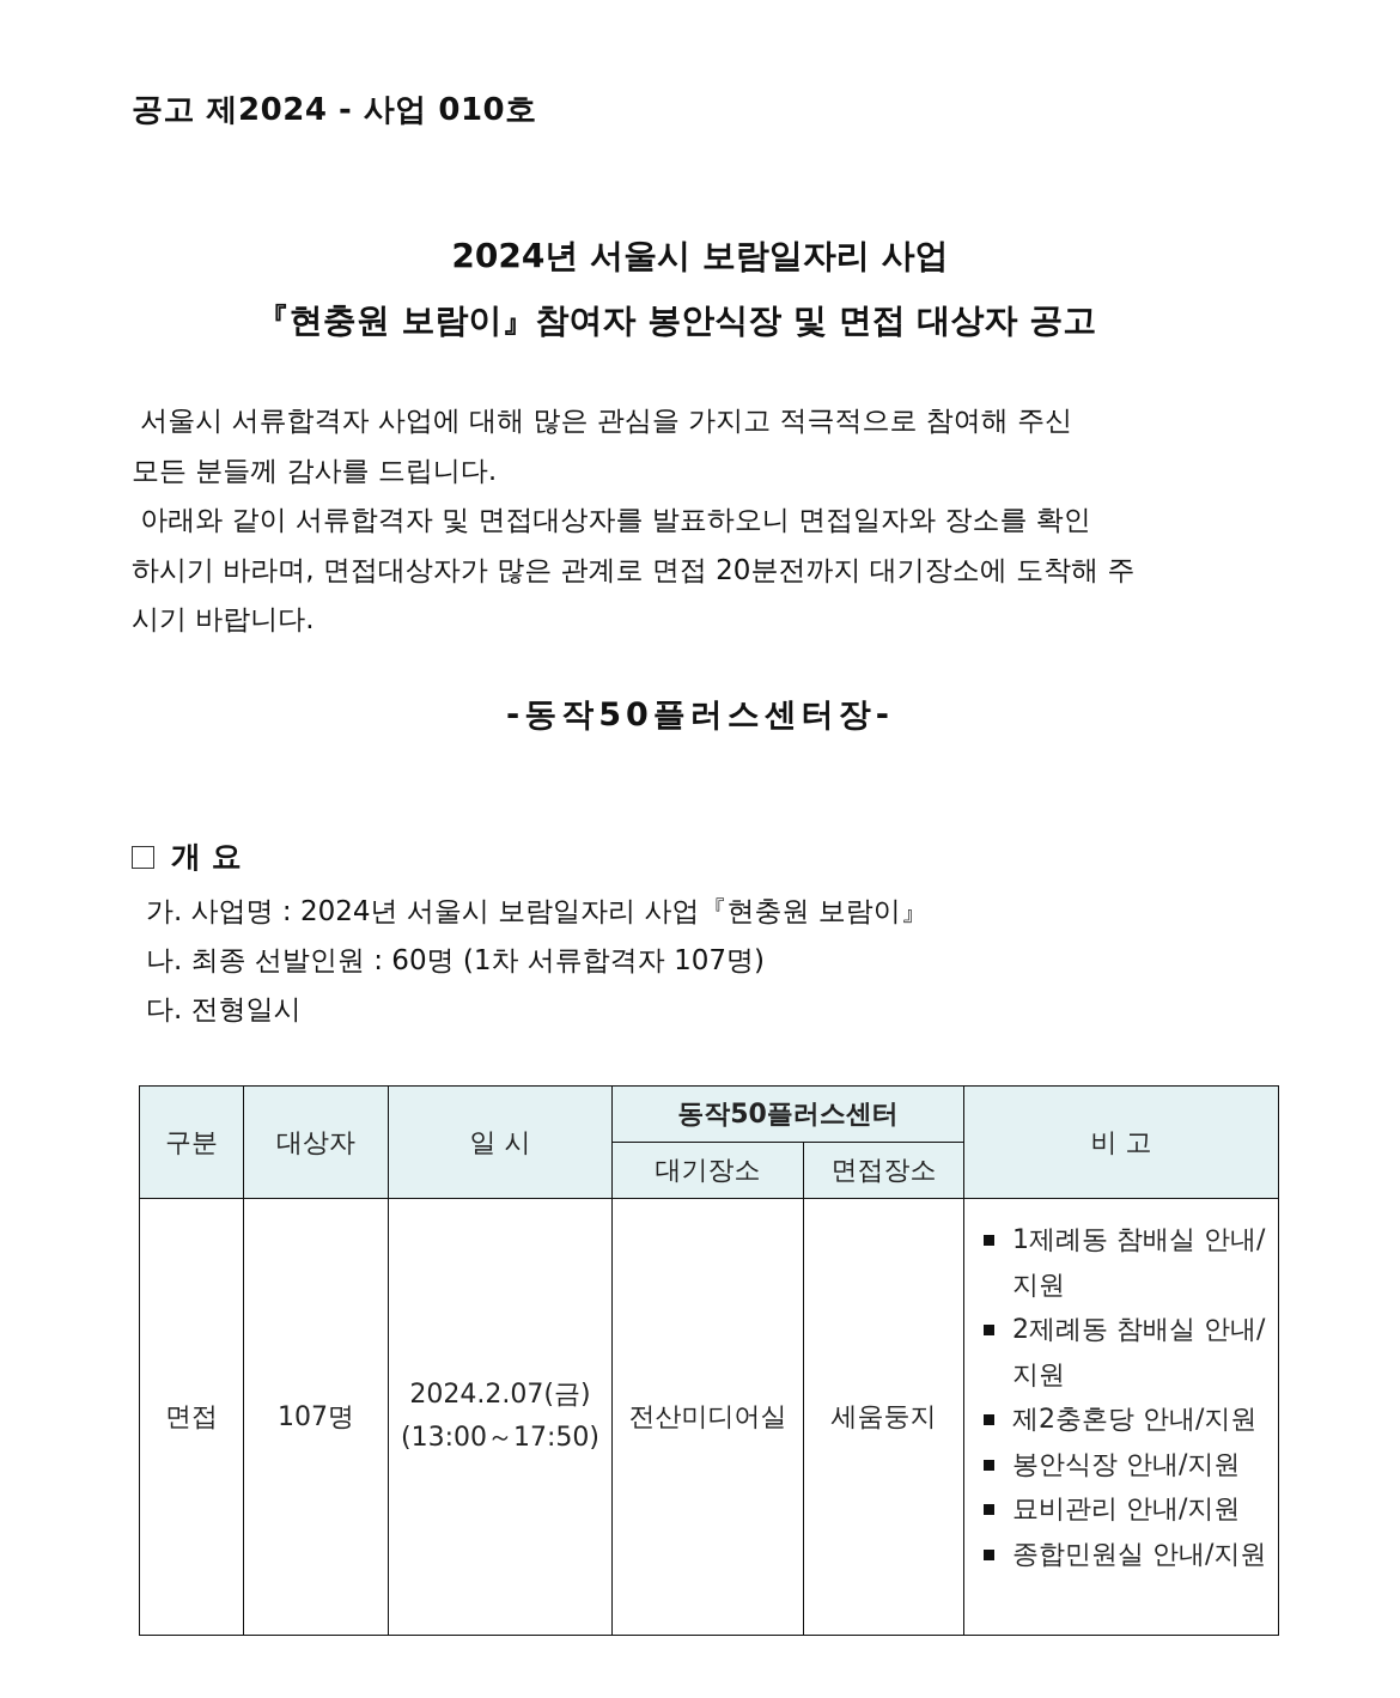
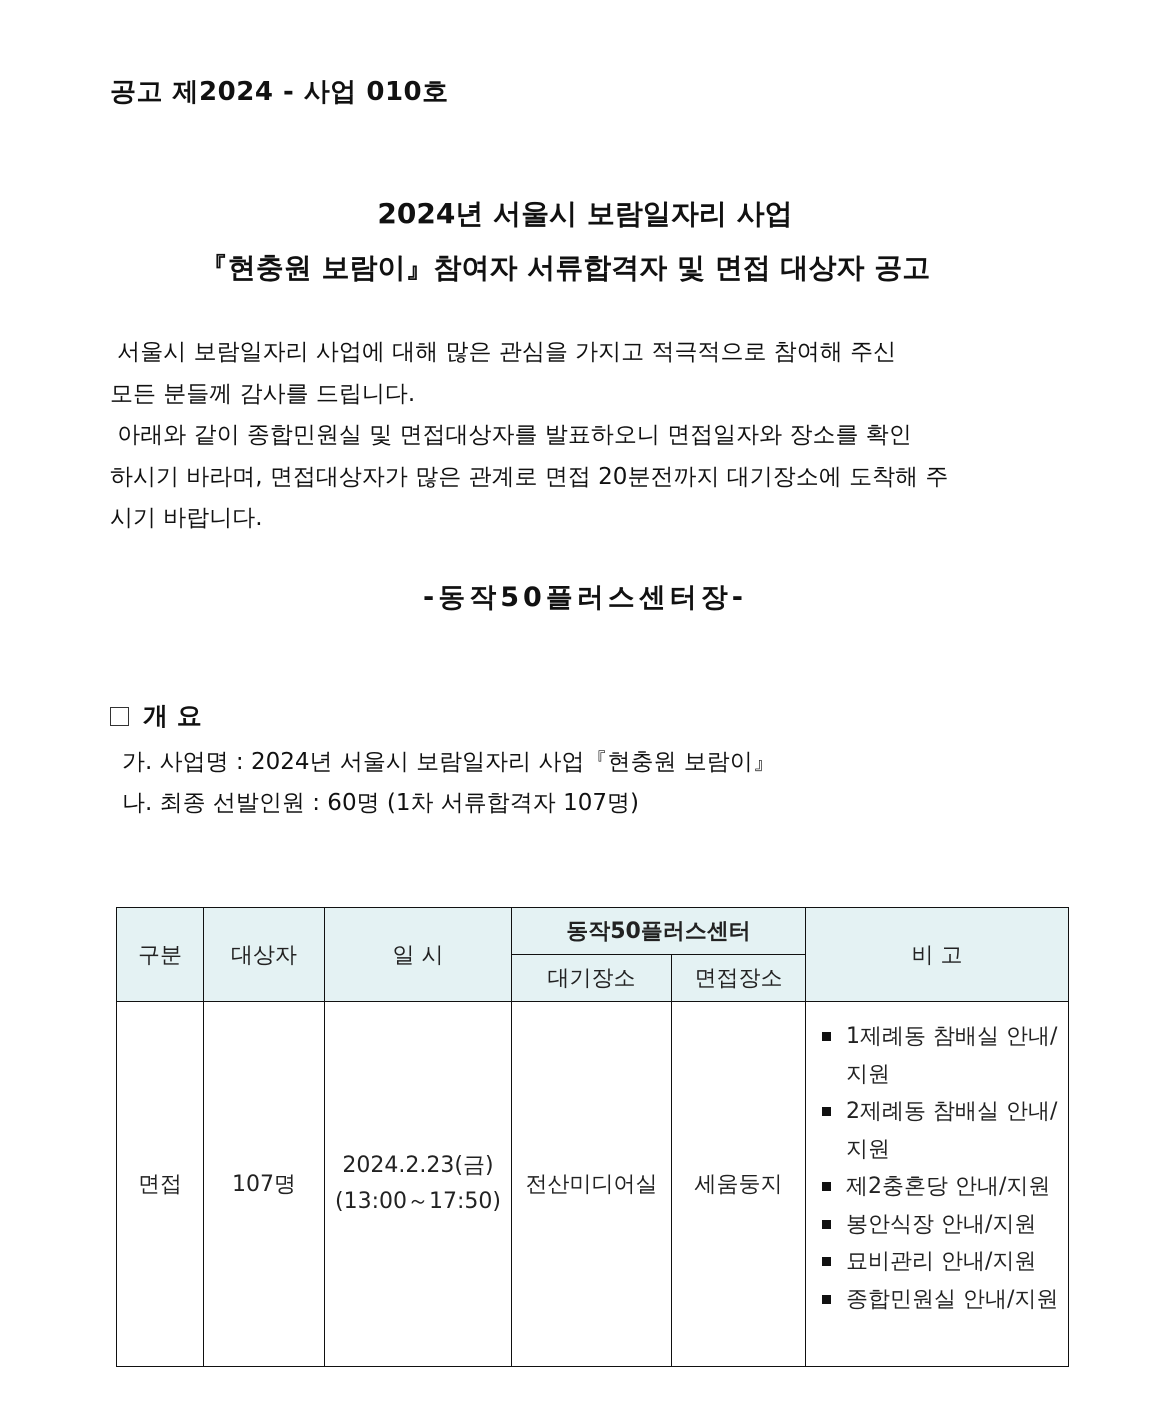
  공고 제2024 - 사업 010호
  2024년 서울시 보람일자리 사업
- 『현충원 보람이』참여자 봉안식장 및 면접 대상자 공고
+ 『현충원 보람이』참여자 서류합격자 및 면접 대상자 공고
- 서울시 서류합격자 사업에 대해 많은 관심을 가지고 적극적으로 참여해 주신
+ 서울시 보람일자리 사업에 대해 많은 관심을 가지고 적극적으로 참여해 주신
  모든 분들께 감사를 드립니다.
- 아래와 같이 서류합격자 및 면접대상자를 발표하오니 면접일자와 장소를 확인
+ 아래와 같이 종합민원실 및 면접대상자를 발표하오니 면접일자와 장소를 확인
  하시기 바라며, 면접대상자가 많은 관계로 면접 20분전까지 대기장소에 도착해 주
  시기 바랍니다.
  -동작50플러스센터장-
  개 요
  가. 사업명 : 2024년 서울시 보람일자리 사업『현충원 보람이』
  나. 최종 선발인원 : 60명 (1차 서류합격자 107명)
- 다. 전형일시
  구분	대상자	일 시	동작50플러스센터	비 고
  대기장소	면접장소
- 면접	107명	2024.2.07(금) (13:00～17:50)	전산미디어실	세움둥지	1제례동 참배실 안내/지원 2제례동 참배실 안내/지원 제2충혼당 안내/지원 봉안식장 안내/지원 묘비관리 안내/지원 종합민원실 안내/지원
+ 면접	107명	2024.2.23(금) (13:00～17:50)	전산미디어실	세움둥지	1제례동 참배실 안내/지원 2제례동 참배실 안내/지원 제2충혼당 안내/지원 봉안식장 안내/지원 묘비관리 안내/지원 종합민원실 안내/지원
